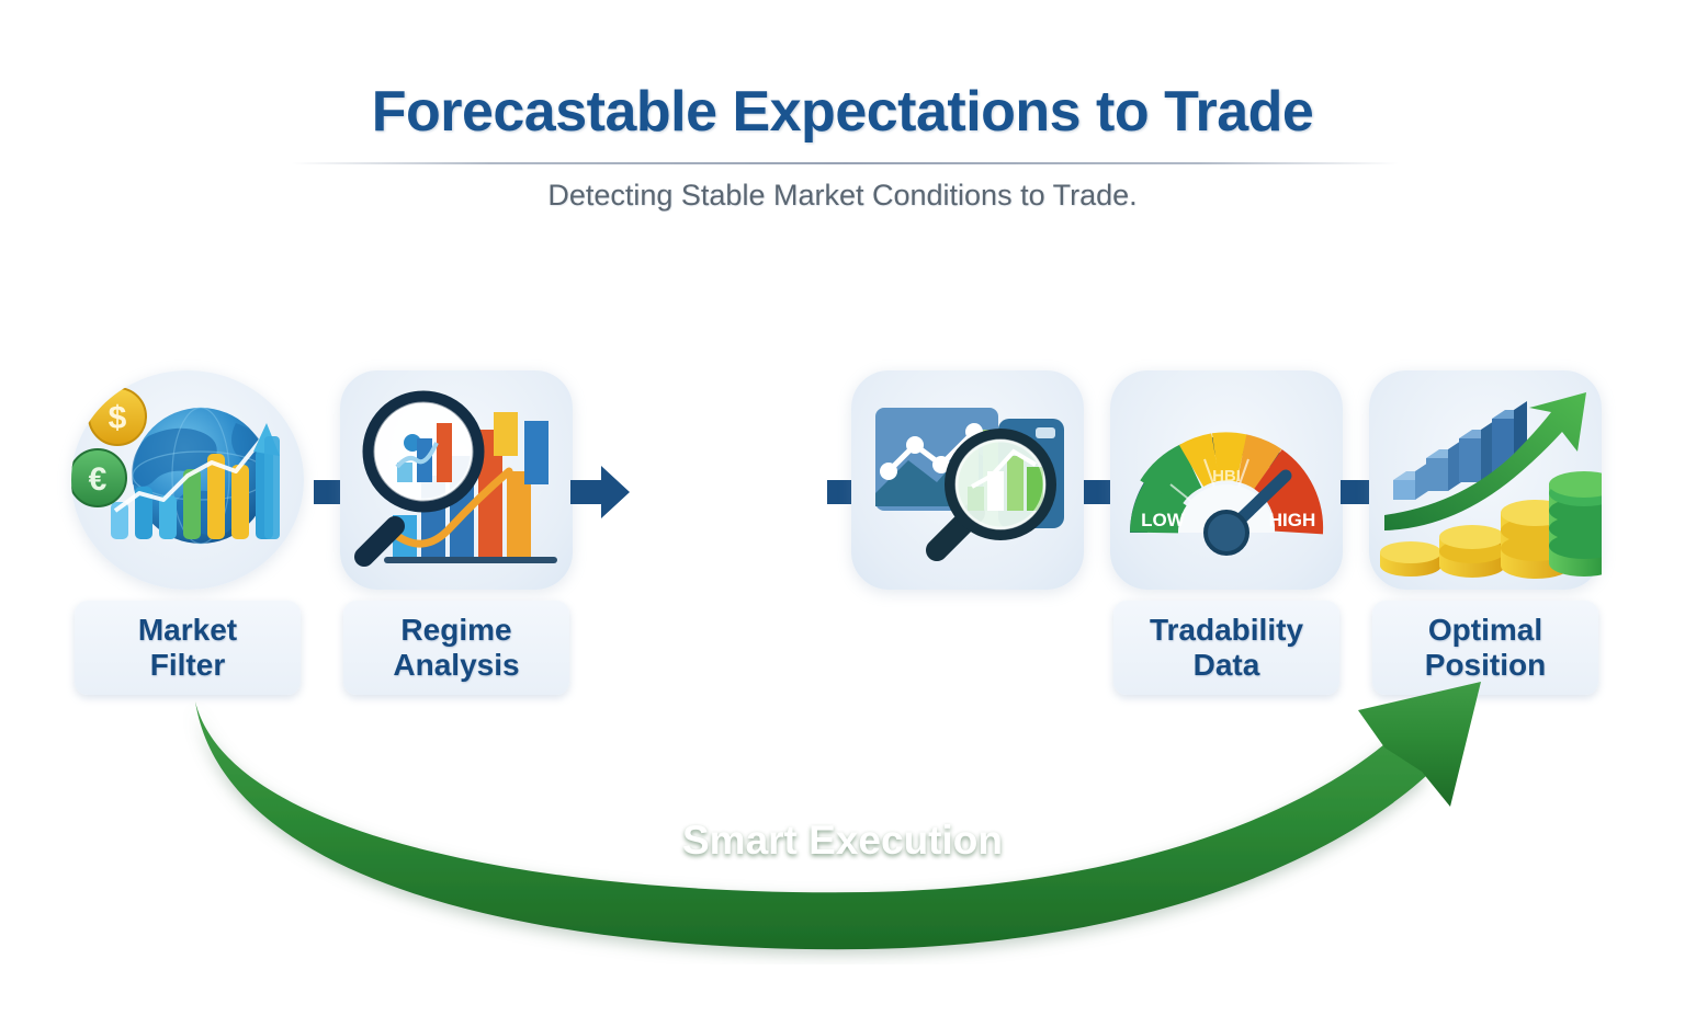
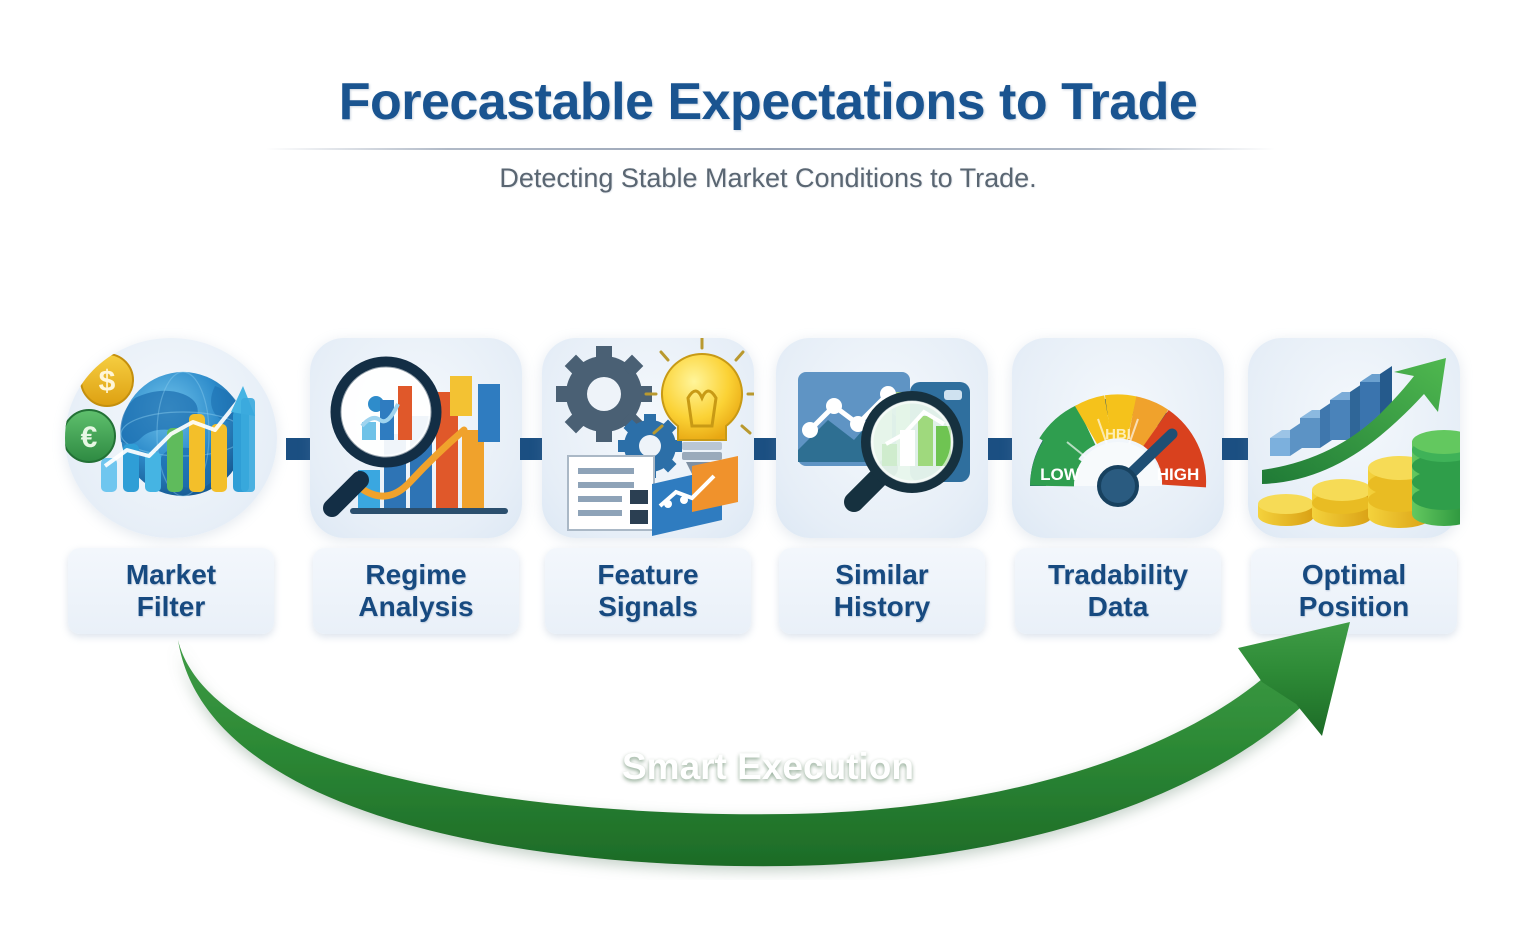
  Forecastable Expectations to Trade
  Detecting Stable Market Conditions to Trade.
  $
  €
  Market
  Filter
  Regime
  Analysis
+ Feature
+ Signals
+ Similar
+ History
  LOW
  HBI
  HIGH
  Tradability
  Data
  Optimal
  Position
  Smart Execution
